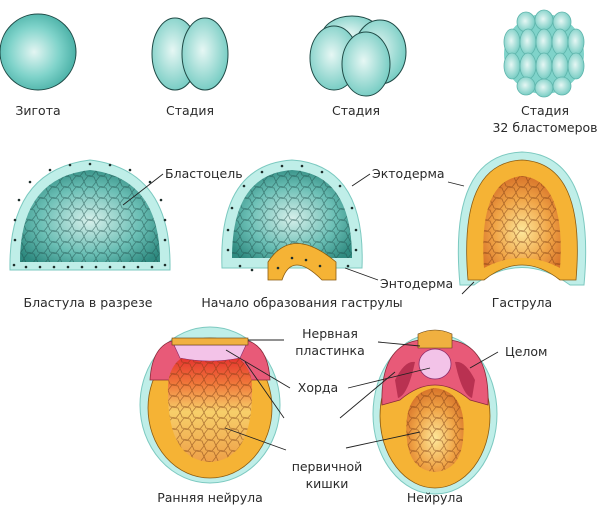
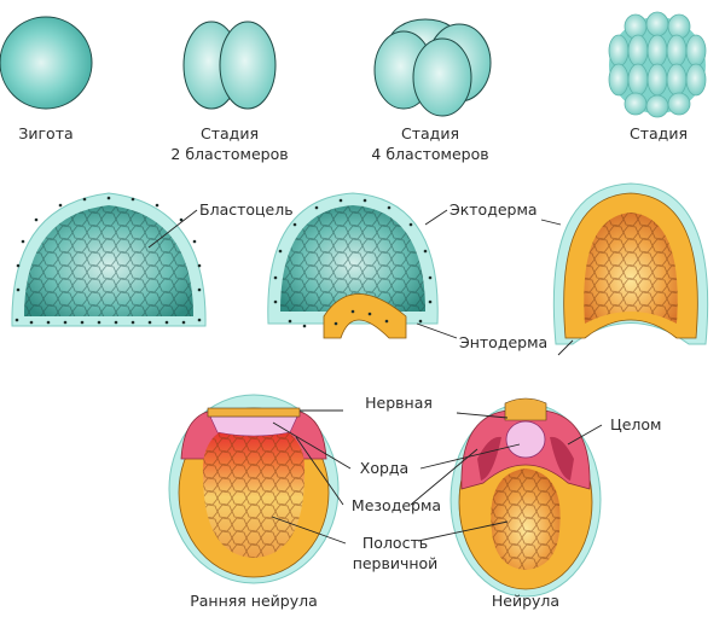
  Зигота
  Стадия
+ 2 бластомеров
  Стадия
+ 4 бластомеров
  Стадия
- 32 бластомеров
  Бластоцель
  Эктодерма
  Энтодерма
- Бластула в разрезе
- Начало образования гаструлы
- Гаструла
  Нервная
- пластинка
  Хорда
+ Мезодерма
+ Полость
  первичной
- кишки
  Целом
  Ранняя нейрула
  Нейрула
